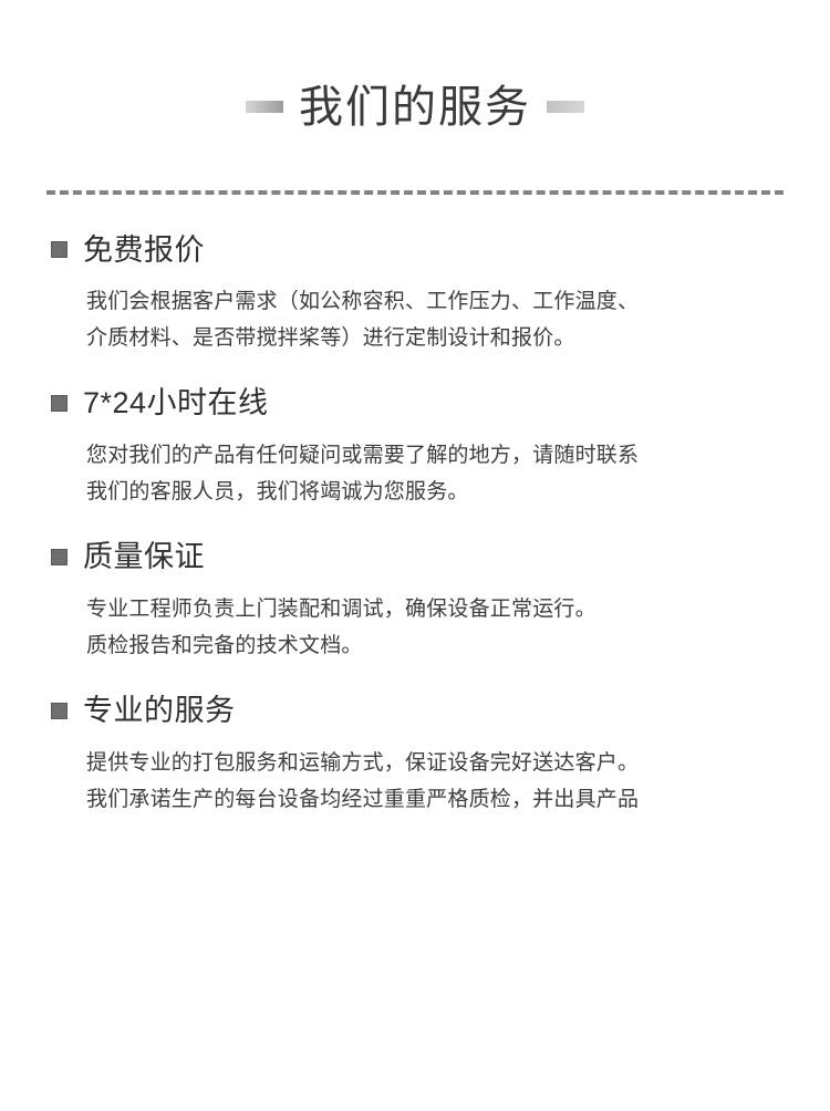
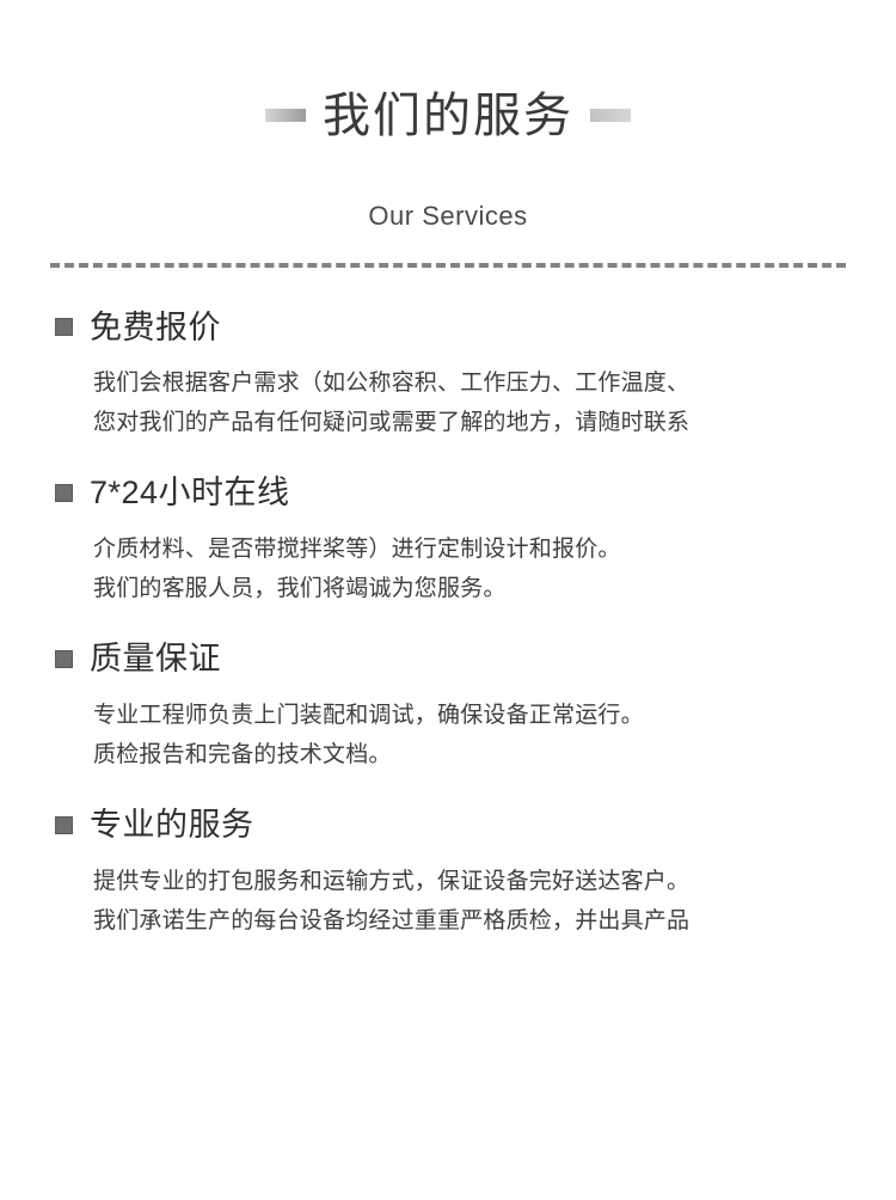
  我们的服务
+ Our Services
  免费报价
  我们会根据客户需求（如公称容积、工作压力、工作温度、
- 介质材料、是否带搅拌桨等）进行定制设计和报价。
+ 您对我们的产品有任何疑问或需要了解的地方，请随时联系
  7*24小时在线
- 您对我们的产品有任何疑问或需要了解的地方，请随时联系
+ 介质材料、是否带搅拌桨等）进行定制设计和报价。
  我们的客服人员，我们将竭诚为您服务。
  质量保证
  专业工程师负责上门装配和调试，确保设备正常运行。
  质检报告和完备的技术文档。
  专业的服务
  提供专业的打包服务和运输方式，保证设备完好送达客户。
  我们承诺生产的每台设备均经过重重严格质检，并出具产品
